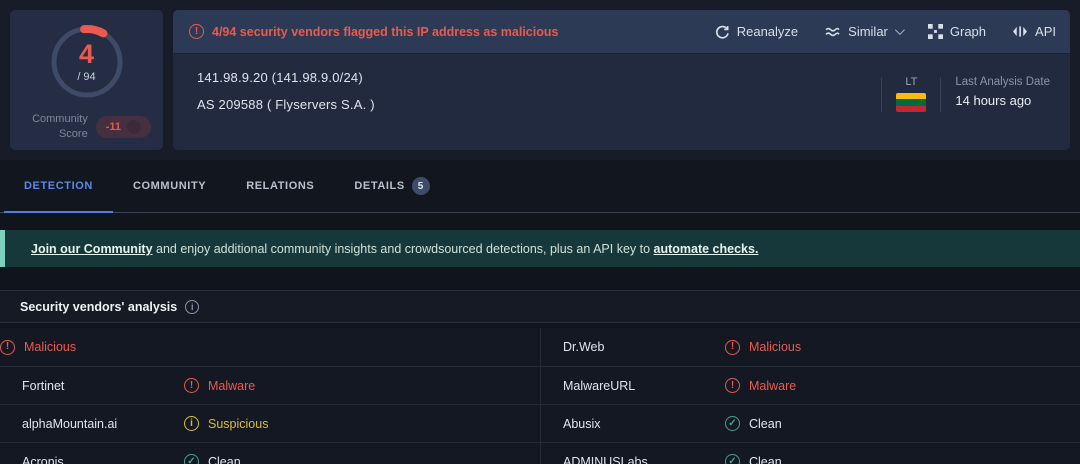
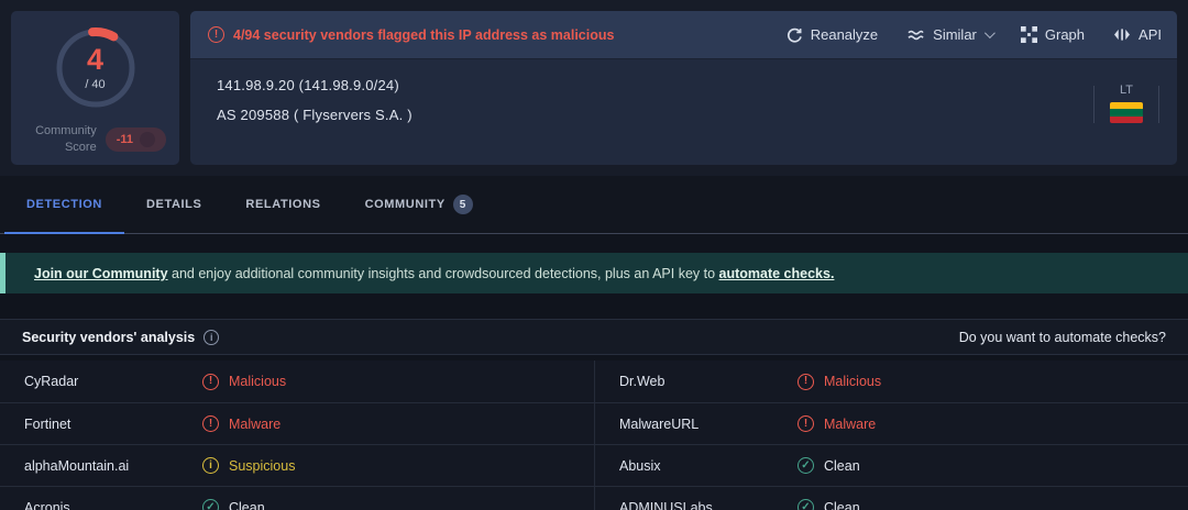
  4
- / 94
+ / 40
  Community Score
  -11
  !
  4/94 security vendors flagged this IP address as malicious
  Reanalyze
  Similar
  Graph
  API
  141.98.9.20 (141.98.9.0/24)
  AS 209588 ( Flyservers S.A. )
  LT
- Last Analysis Date
- 14 hours ago
  DETECTION
- COMMUNITY
+ DETAILS
  RELATIONS
- DETAILS
+ COMMUNITY
  5
  Join our Community and enjoy additional community insights and crowdsourced detections, plus an API key to automate checks.
  Security vendors' analysis
  i
+ Do you want to automate checks?
+ CyRadar
  !
  Malicious
  Dr.Web
  !
  Malicious
  Fortinet
  !
  Malware
  MalwareURL
  !
  Malware
  alphaMountain.ai
  i
  Suspicious
  Abusix
  ✓
  Clean
  Acronis
  ✓
  Clean
  ADMINUSLabs
  ✓
  Clean
